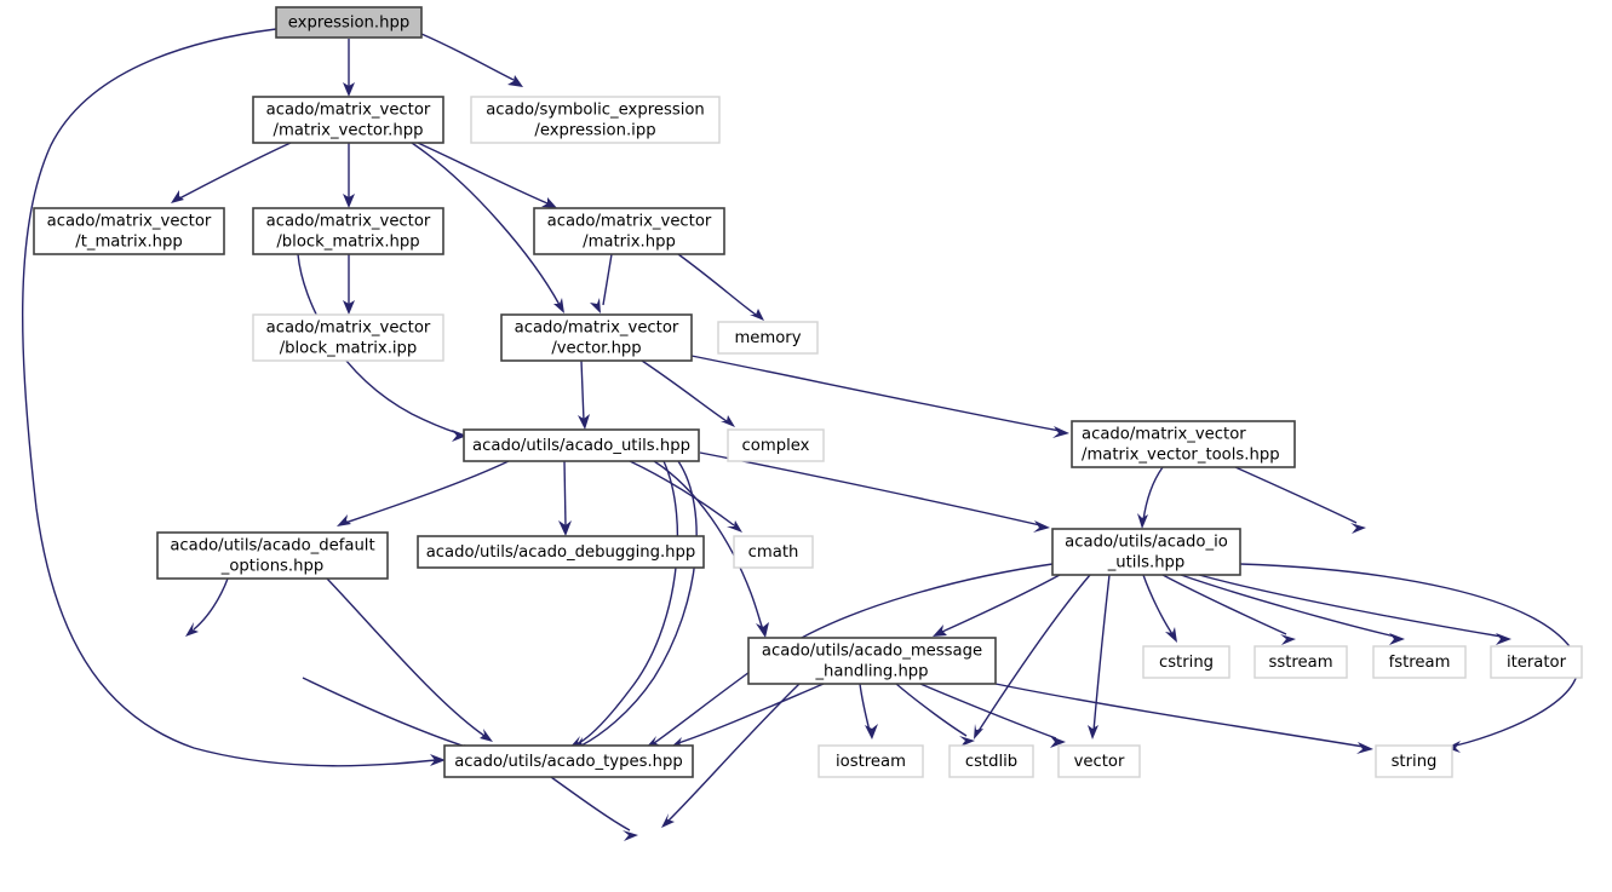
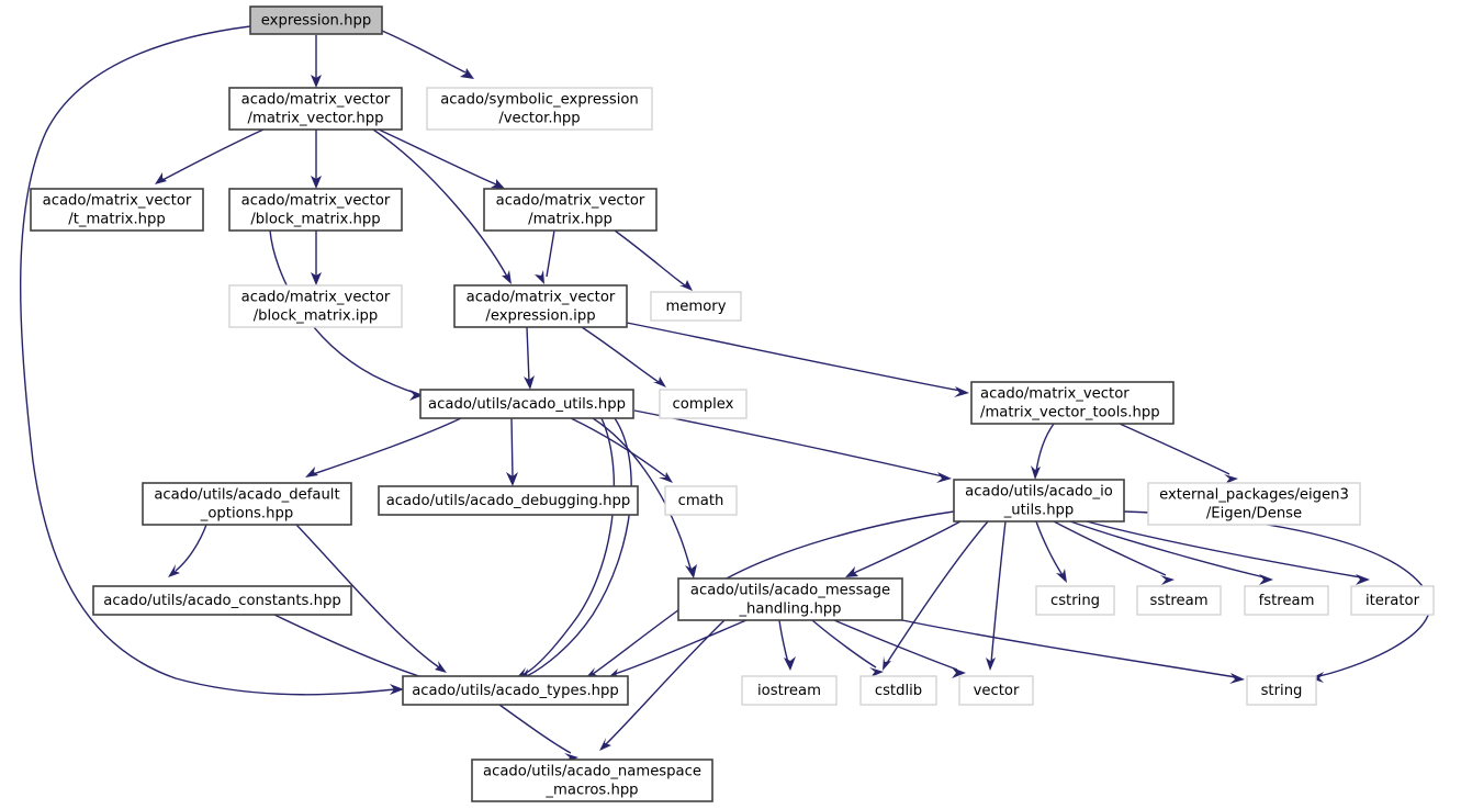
  expression.hpp
  acado/matrix_vector
  /matrix_vector.hpp
  acado/symbolic_expression
- /expression.ipp
+ /vector.hpp
  acado/matrix_vector
  /t_matrix.hpp
  acado/matrix_vector
  /block_matrix.hpp
  acado/matrix_vector
  /matrix.hpp
  acado/matrix_vector
  /block_matrix.ipp
  acado/matrix_vector
- /vector.hpp
+ /expression.ipp
  memory
  acado/utils/acado_utils.hpp
  complex
  acado/matrix_vector
  /matrix_vector_tools.hpp
  acado/utils/acado_default
  _options.hpp
  acado/utils/acado_debugging.hpp
  cmath
  acado/utils/acado_io
  _utils.hpp
+ external_packages/eigen3
+ /Eigen/Dense
+ acado/utils/acado_constants.hpp
  acado/utils/acado_message
  _handling.hpp
  cstring
  sstream
  fstream
  iterator
  acado/utils/acado_types.hpp
  iostream
  cstdlib
  vector
  string
+ acado/utils/acado_namespace
+ _macros.hpp
